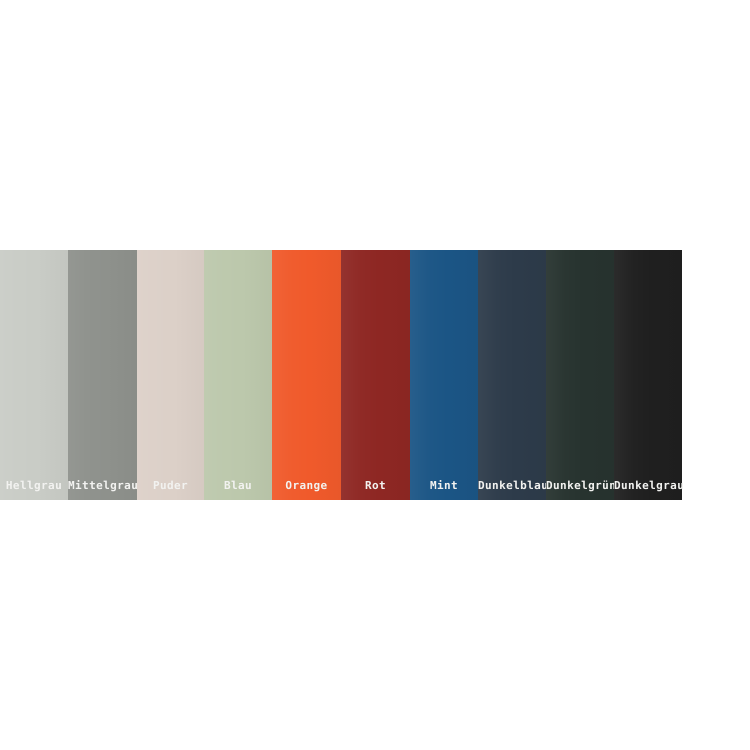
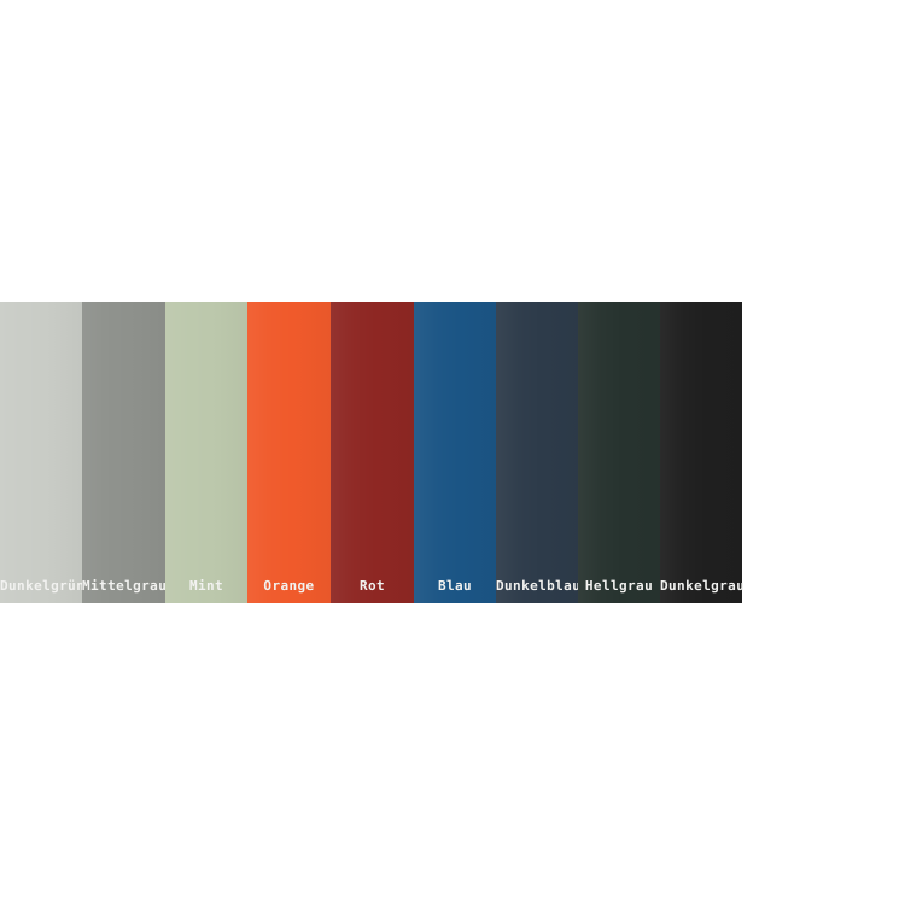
- Hellgrau
+ Dunkelgrün
  Mittelgrau
- Puder
- Blau
+ Mint
  Orange
  Rot
- Mint
+ Blau
  Dunkelblau
- Dunkelgrün
+ Hellgrau
  Dunkelgrau
